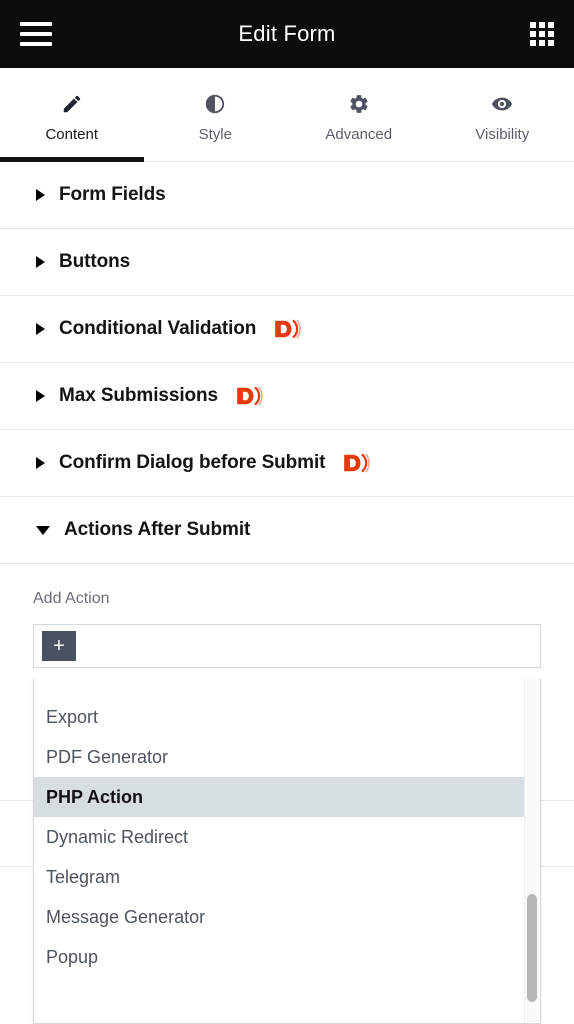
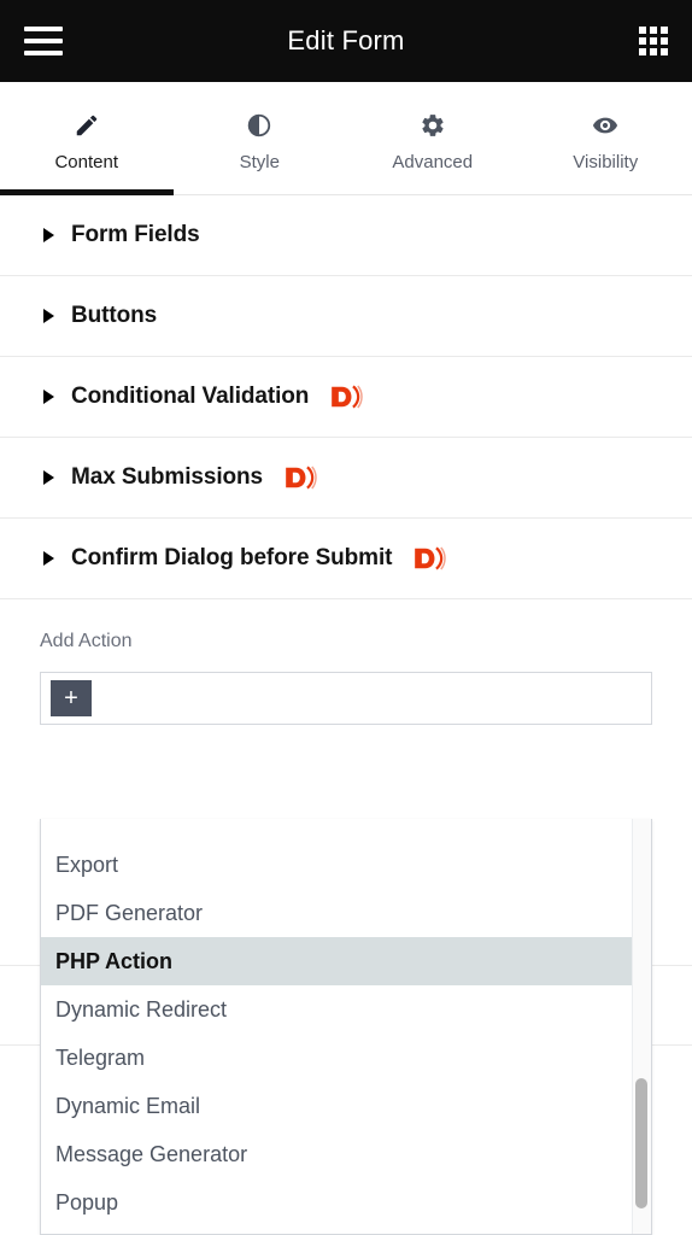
  Edit Form
  Content
  Style
  Advanced
  Visibility
  Form Fields
  Buttons
  Conditional Validation
  Max Submissions
  Confirm Dialog before Submit
- Actions After Submit
  Add Action
  +
  Export
  PDF Generator
  PHP Action
  Dynamic Redirect
  Telegram
+ Dynamic Email
  Message Generator
  Popup
